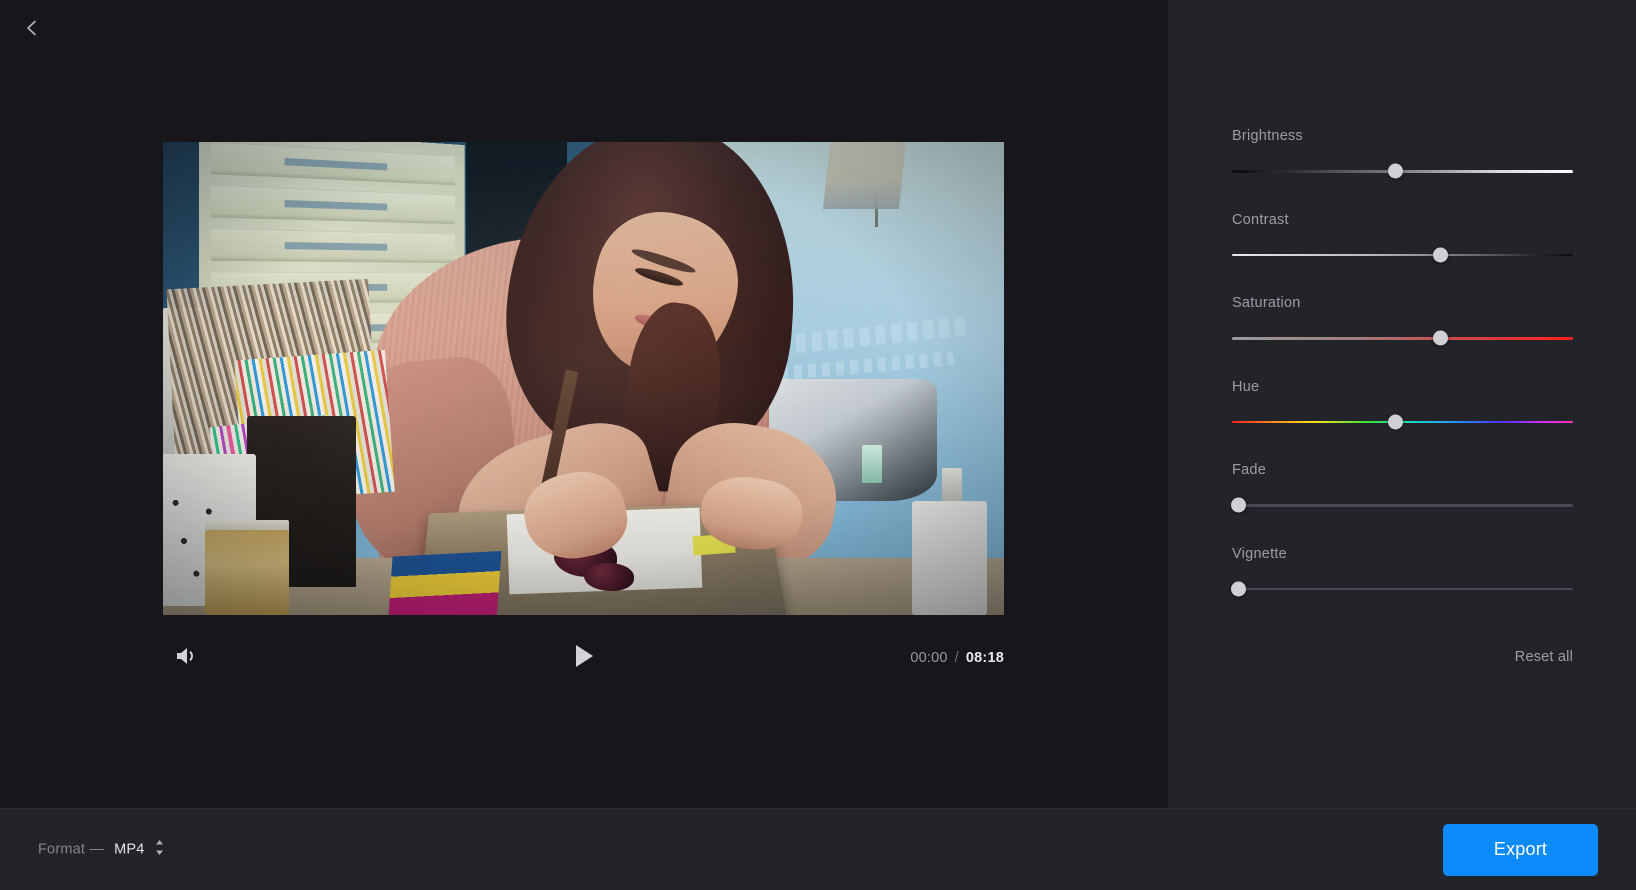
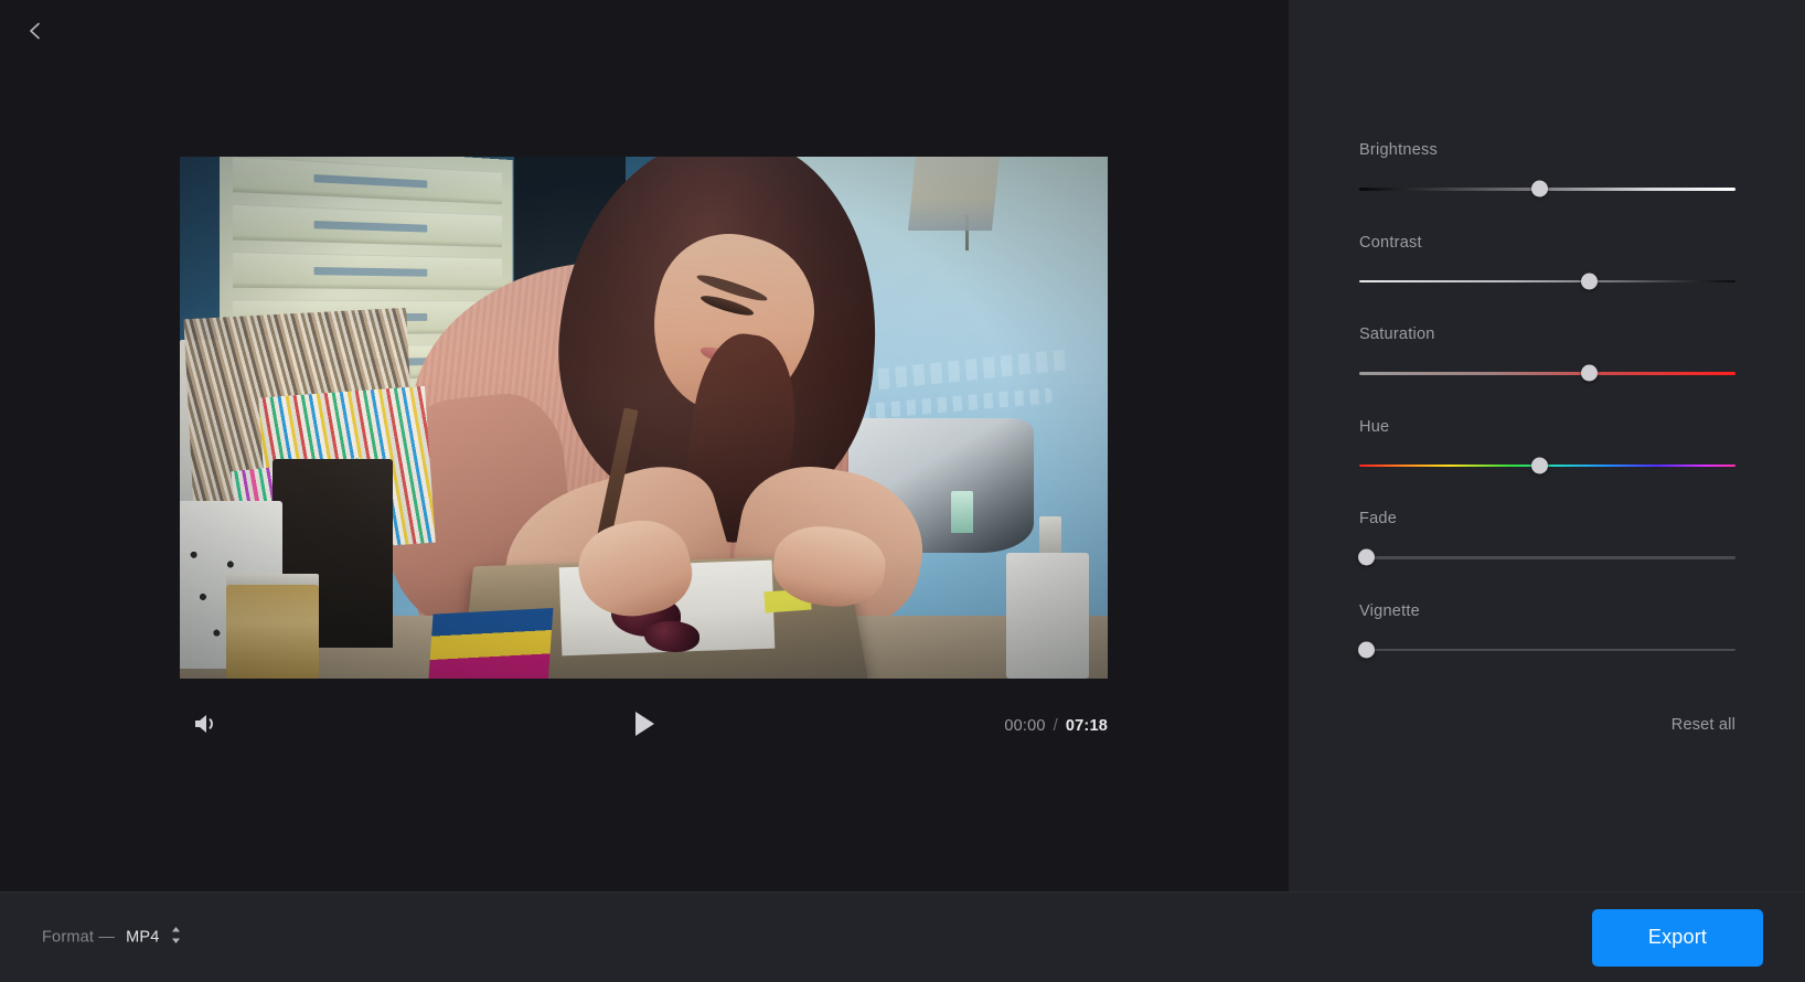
  00:00
  /
- 08:18
+ 07:18
  Brightness
  Contrast
  Saturation
  Hue
  Fade
  Vignette
  Reset all
  Format —
  MP4
  Export
